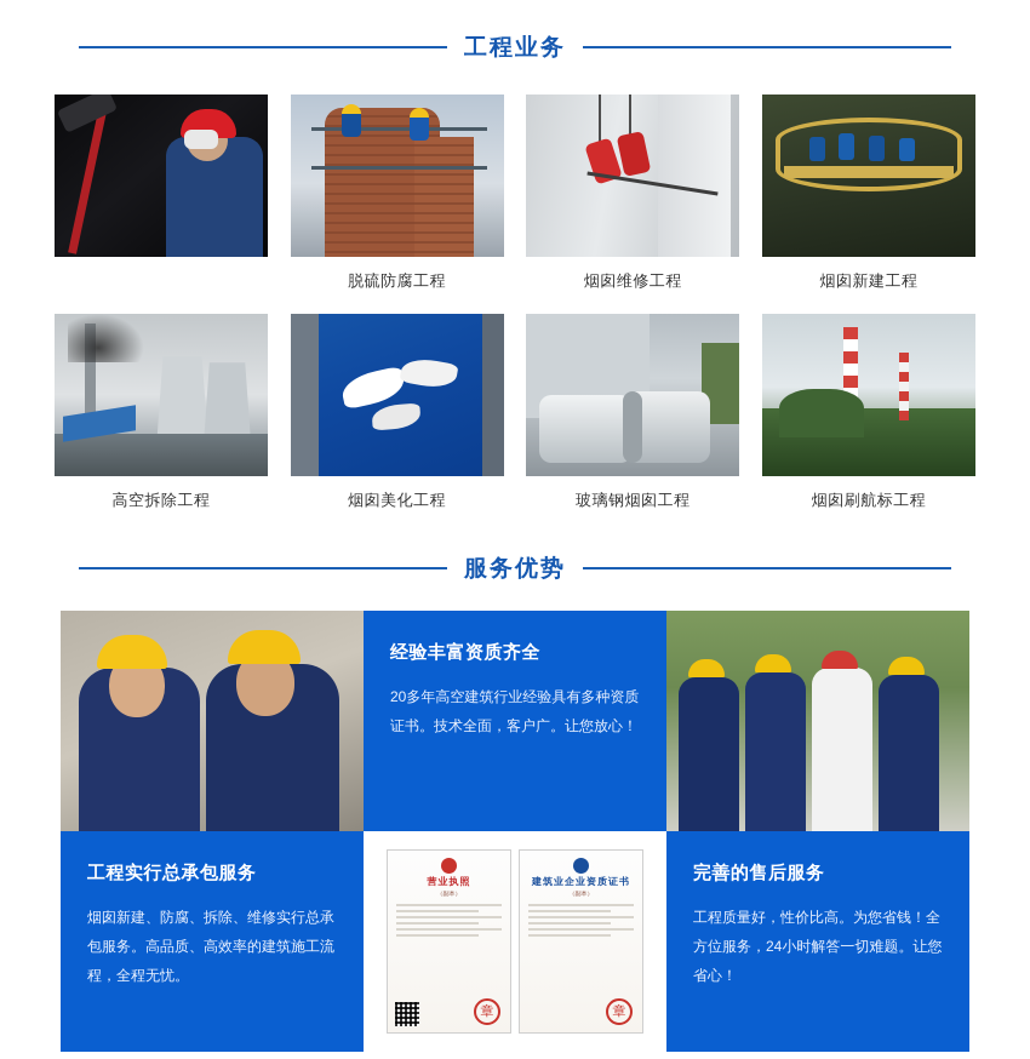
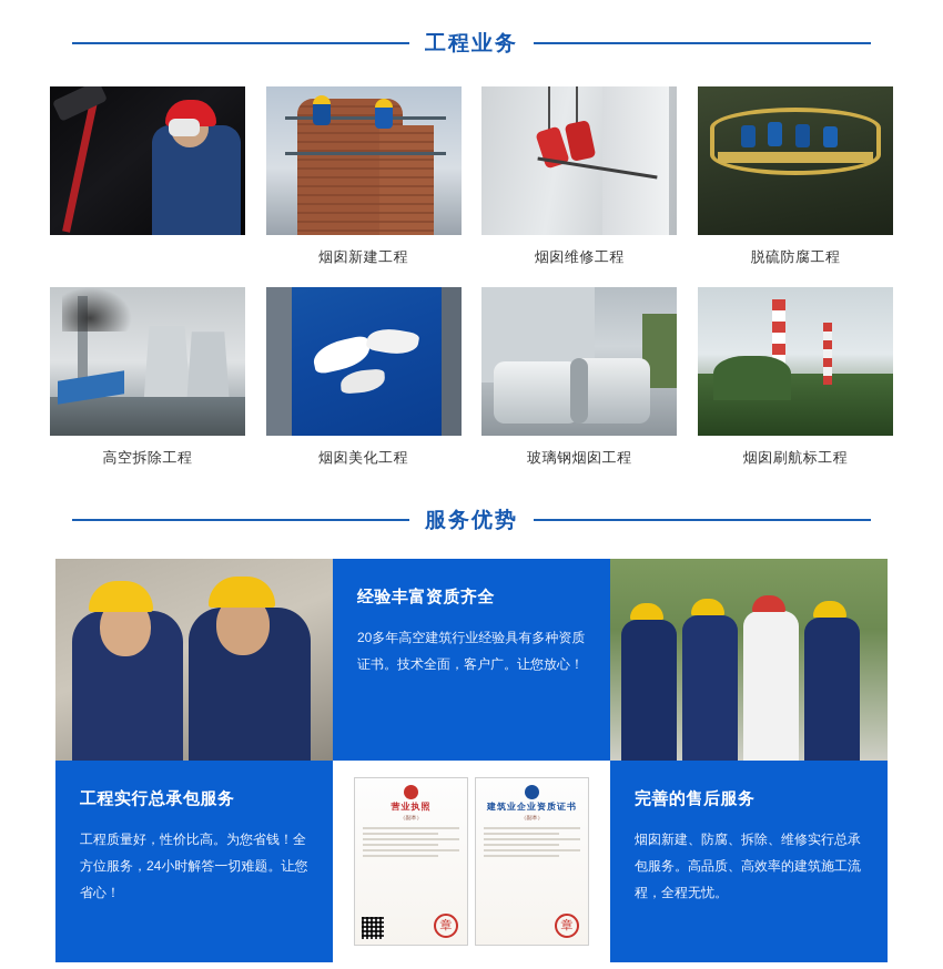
  工程业务
- 脱硫防腐工程
+ 烟囱新建工程
  烟囱维修工程
- 烟囱新建工程
+ 脱硫防腐工程
  高空拆除工程
  烟囱美化工程
  玻璃钢烟囱工程
  烟囱刷航标工程
  服务优势
  经验丰富资质齐全
  20多年高空建筑行业经验具有多种资质证书。技术全面，客户广。让您放心！
  工程实行总承包服务
- 烟囱新建、防腐、拆除、维修实行总承包服务。高品质、高效率的建筑施工流程，全程无忧。
+ 工程质量好，性价比高。为您省钱！全方位服务，24小时解答一切难题。让您省心！
  营业执照
  章
  建筑业企业资质证书
  章
  完善的售后服务
- 工程质量好，性价比高。为您省钱！全方位服务，24小时解答一切难题。让您省心！
+ 烟囱新建、防腐、拆除、维修实行总承包服务。高品质、高效率的建筑施工流程，全程无忧。
